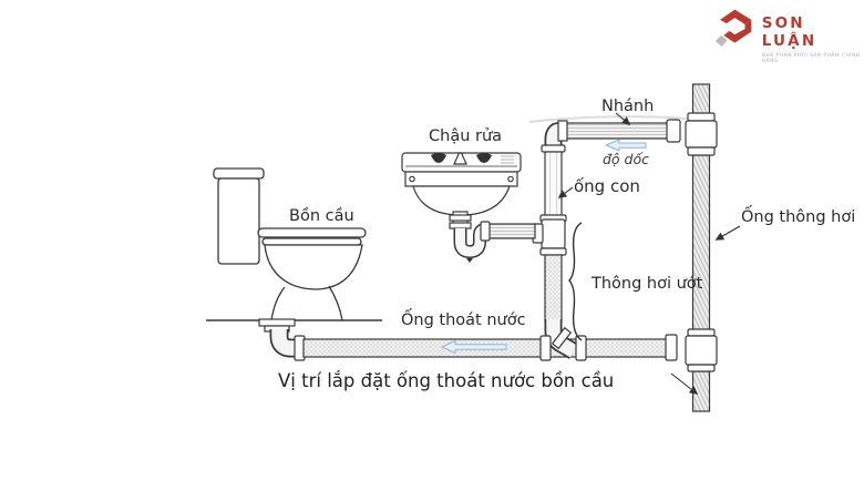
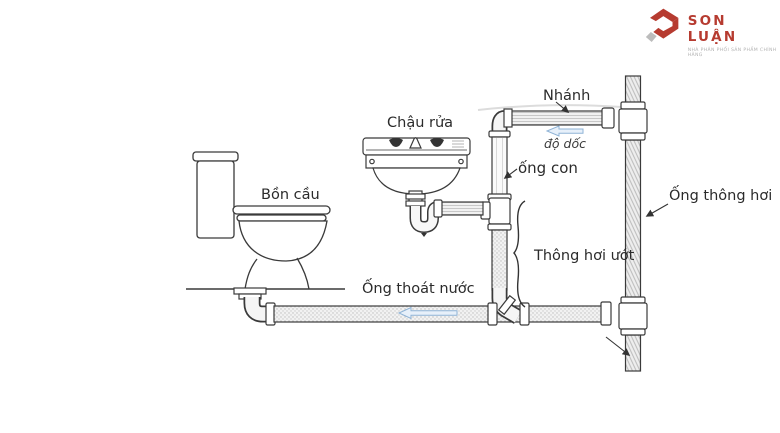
  Chậu rửa
  Bồn cầu
  Nhánh
  độ dốc
  ống con
  Ống thông hơi
  Thông hơi ướt
  Ống thoát nước
- Vị trí lắp đặt ống thoát nước bồn cầu
  SON LUẬN
